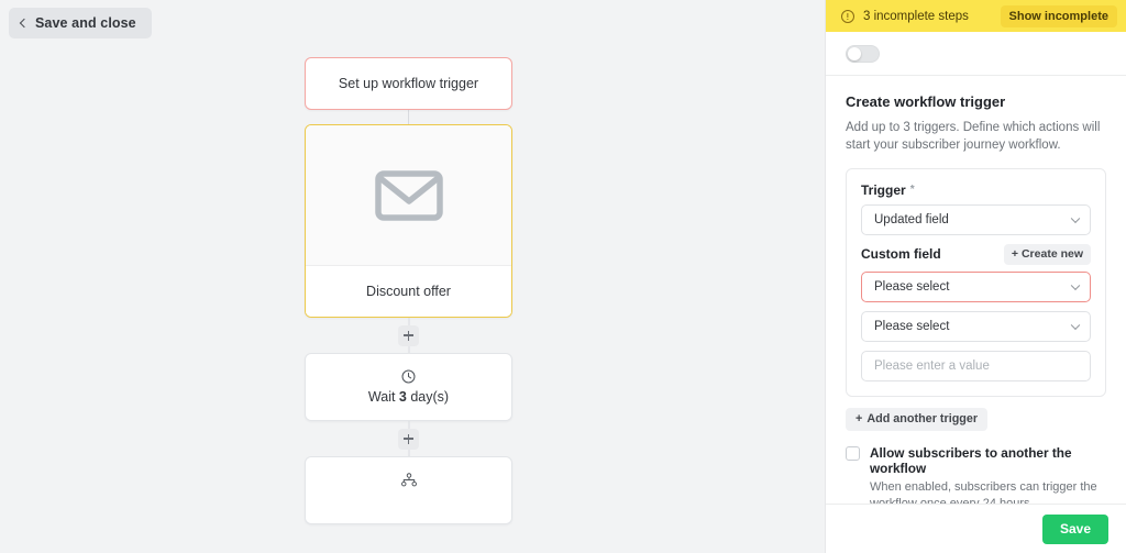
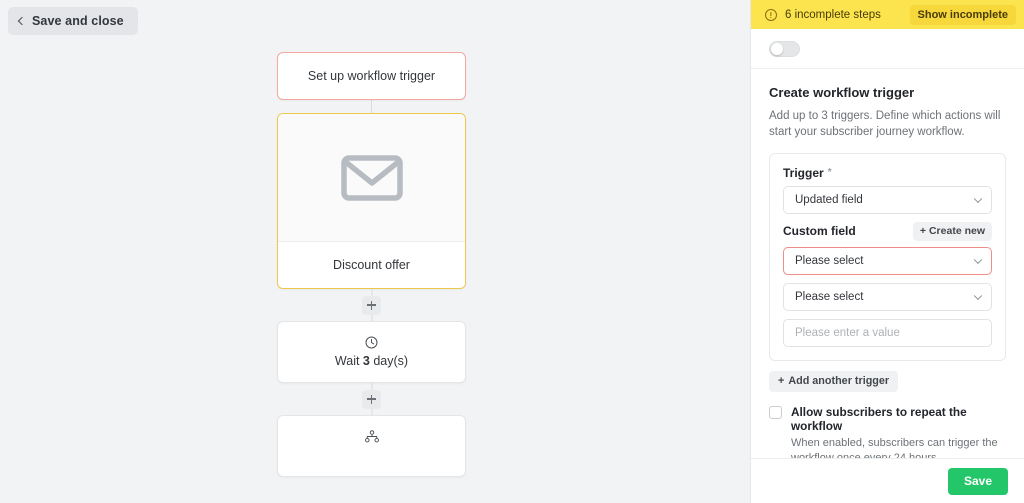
  Save and close
  Set up workflow trigger
  Discount offer
  Wait 3 day(s)
- 3 incomplete steps
+ 6 incomplete steps
  Show incomplete
  Create workflow trigger
  Add up to 3 triggers. Define which actions will start your subscriber journey workflow.
  Trigger
  *
  Updated field
  Custom field
  +
  Create new
  Please select
  Please select
  Please enter a value
  +
  Add another trigger
- Allow subscribers to another the workflow
+ Allow subscribers to repeat the workflow
  Save
